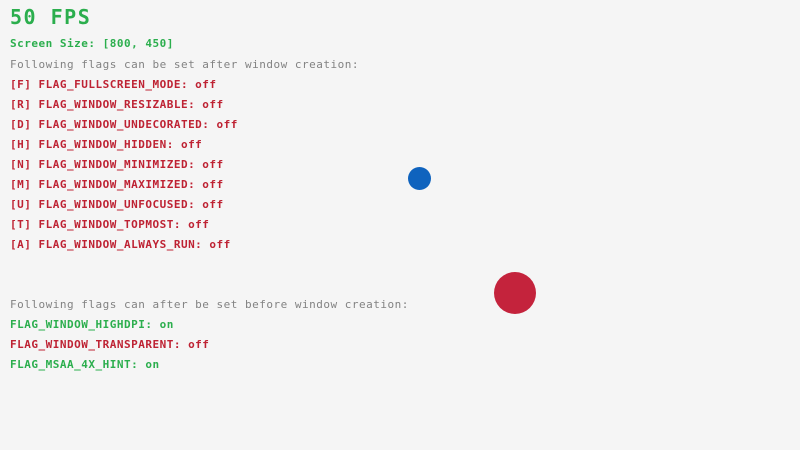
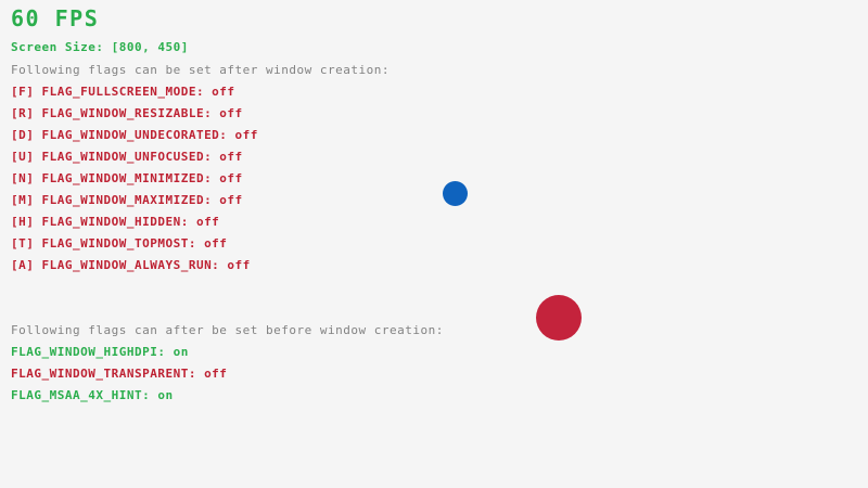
- 50 FPS
+ 60 FPS
  Screen Size: [800, 450]
  Following flags can be set after window creation:
  [F] FLAG_FULLSCREEN_MODE: off
  [R] FLAG_WINDOW_RESIZABLE: off
  [D] FLAG_WINDOW_UNDECORATED: off
- [H] FLAG_WINDOW_HIDDEN: off
+ [U] FLAG_WINDOW_UNFOCUSED: off
  [N] FLAG_WINDOW_MINIMIZED: off
  [M] FLAG_WINDOW_MAXIMIZED: off
- [U] FLAG_WINDOW_UNFOCUSED: off
+ [H] FLAG_WINDOW_HIDDEN: off
  [T] FLAG_WINDOW_TOPMOST: off
  [A] FLAG_WINDOW_ALWAYS_RUN: off
  Following flags can after be set before window creation:
  FLAG_WINDOW_HIGHDPI: on
  FLAG_WINDOW_TRANSPARENT: off
  FLAG_MSAA_4X_HINT: on
